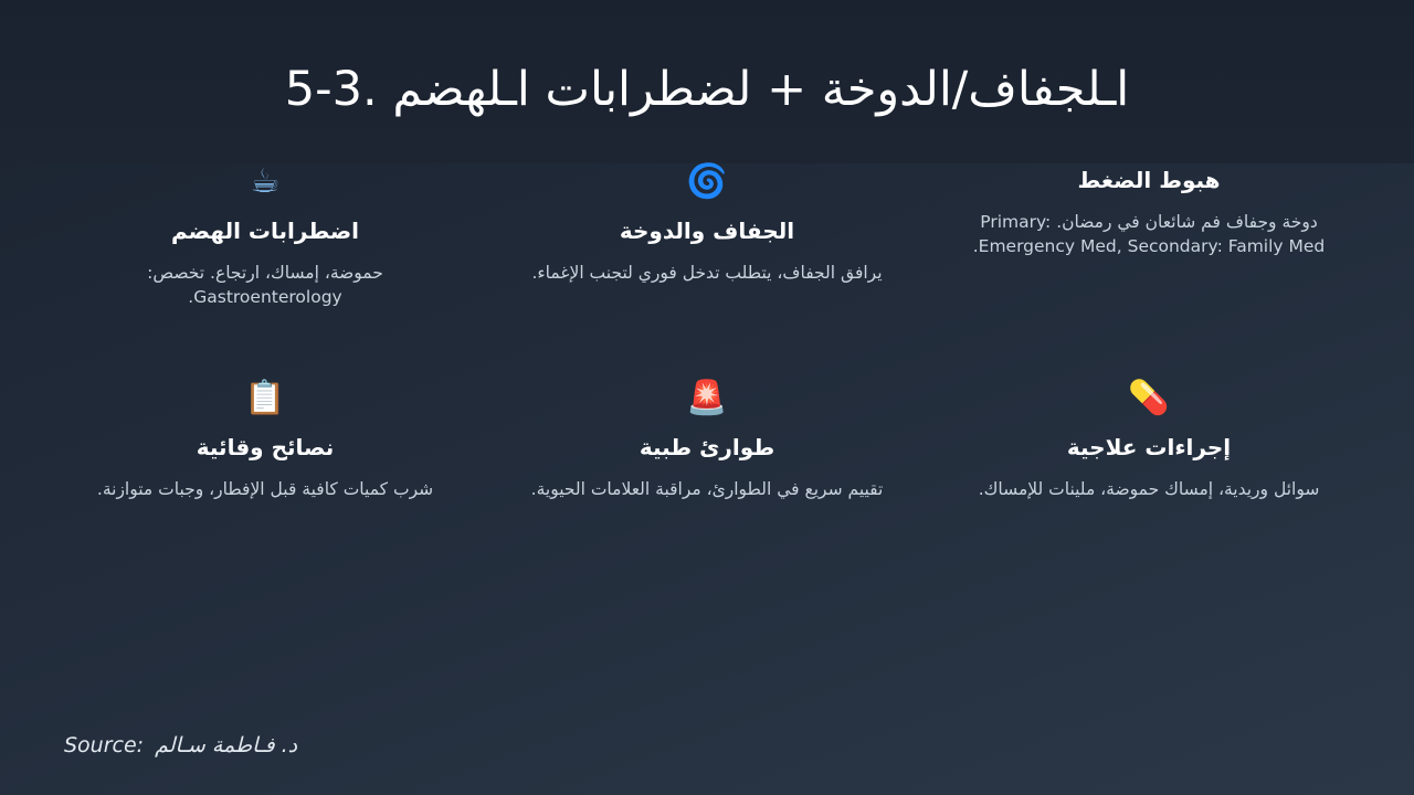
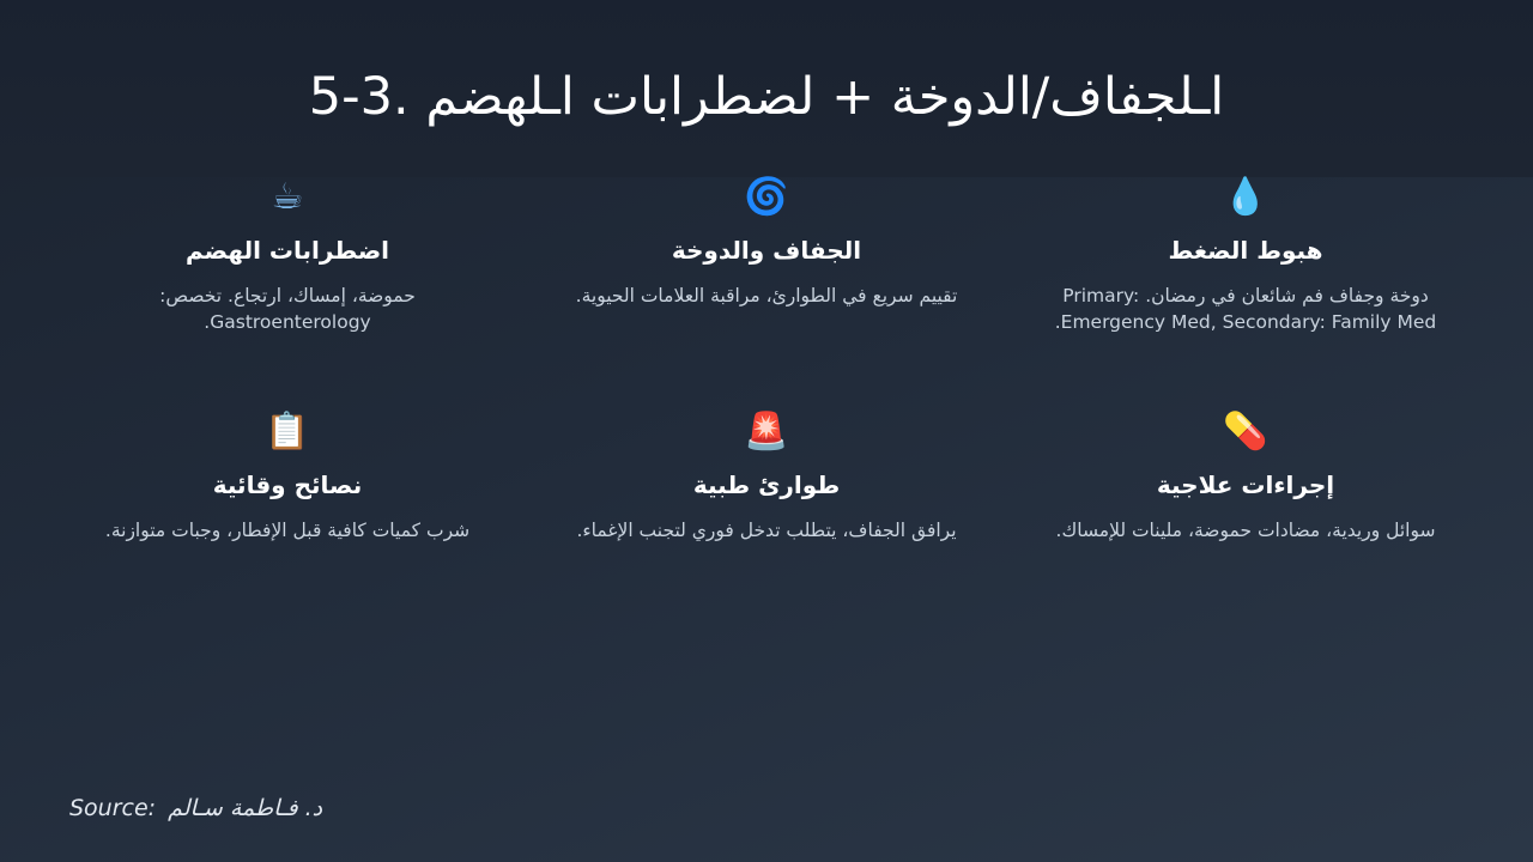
  اـلجفاف/الدوخة + لضطرابات اـلهضم .3-5
+ 💧
  هبوط الضغط
  دوخة وجفاف فم شائعان في رمضان. Primary: Emergency Med, Secondary: Family Med.
  🌀
  الجفاف والدوخة
- يرافق الجفاف، يتطلب تدخل فوري لتجنب الإغماء.
+ تقييم سريع في الطوارئ، مراقبة العلامات الحيوية.
  ☕
  اضطرابات الهضم
  حموضة، إمساك، ارتجاع. تخصص: Gastroenterology.
  💊
  إجراءات علاجية
- سوائل وريدية، إمساك حموضة، ملينات للإمساك.
+ سوائل وريدية، مضادات حموضة، ملينات للإمساك.
  🚨
  طوارئ طبية
- تقييم سريع في الطوارئ، مراقبة العلامات الحيوية.
+ يرافق الجفاف، يتطلب تدخل فوري لتجنب الإغماء.
  📋
  نصائح وقائية
  شرب كميات كافية قبل الإفطار، وجبات متوازنة.
  Source: د. فـاطمة سـالم
